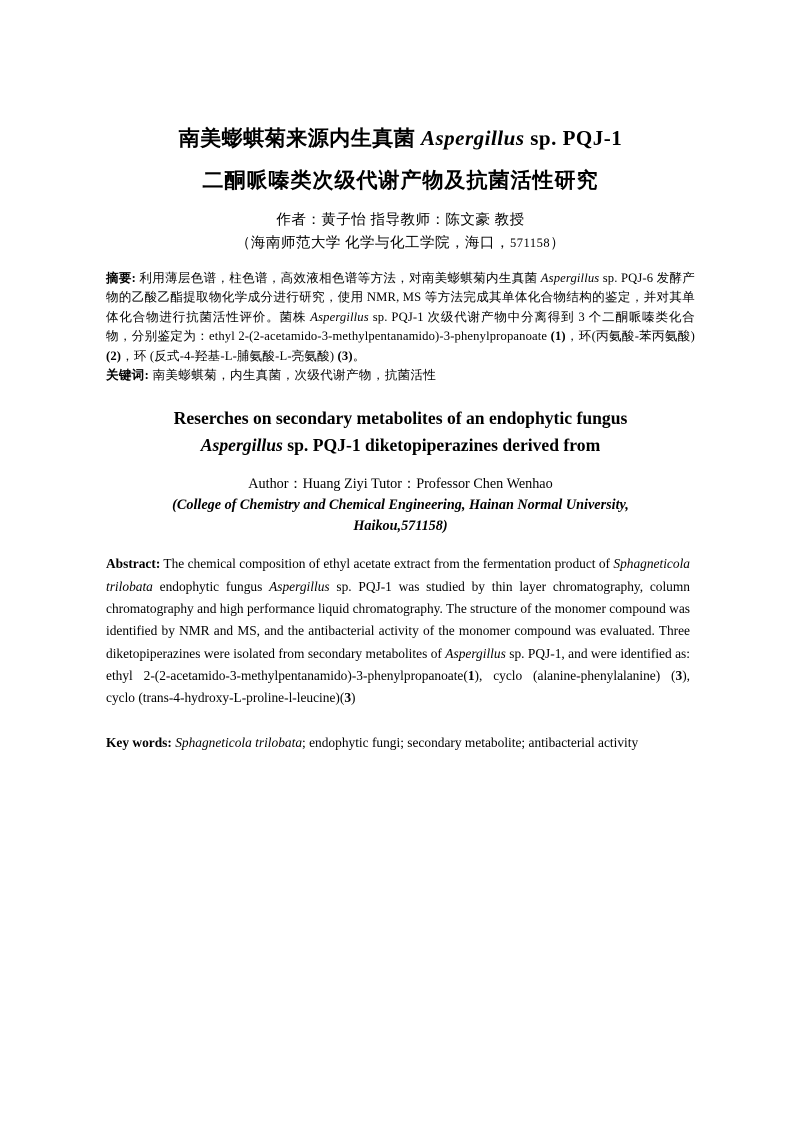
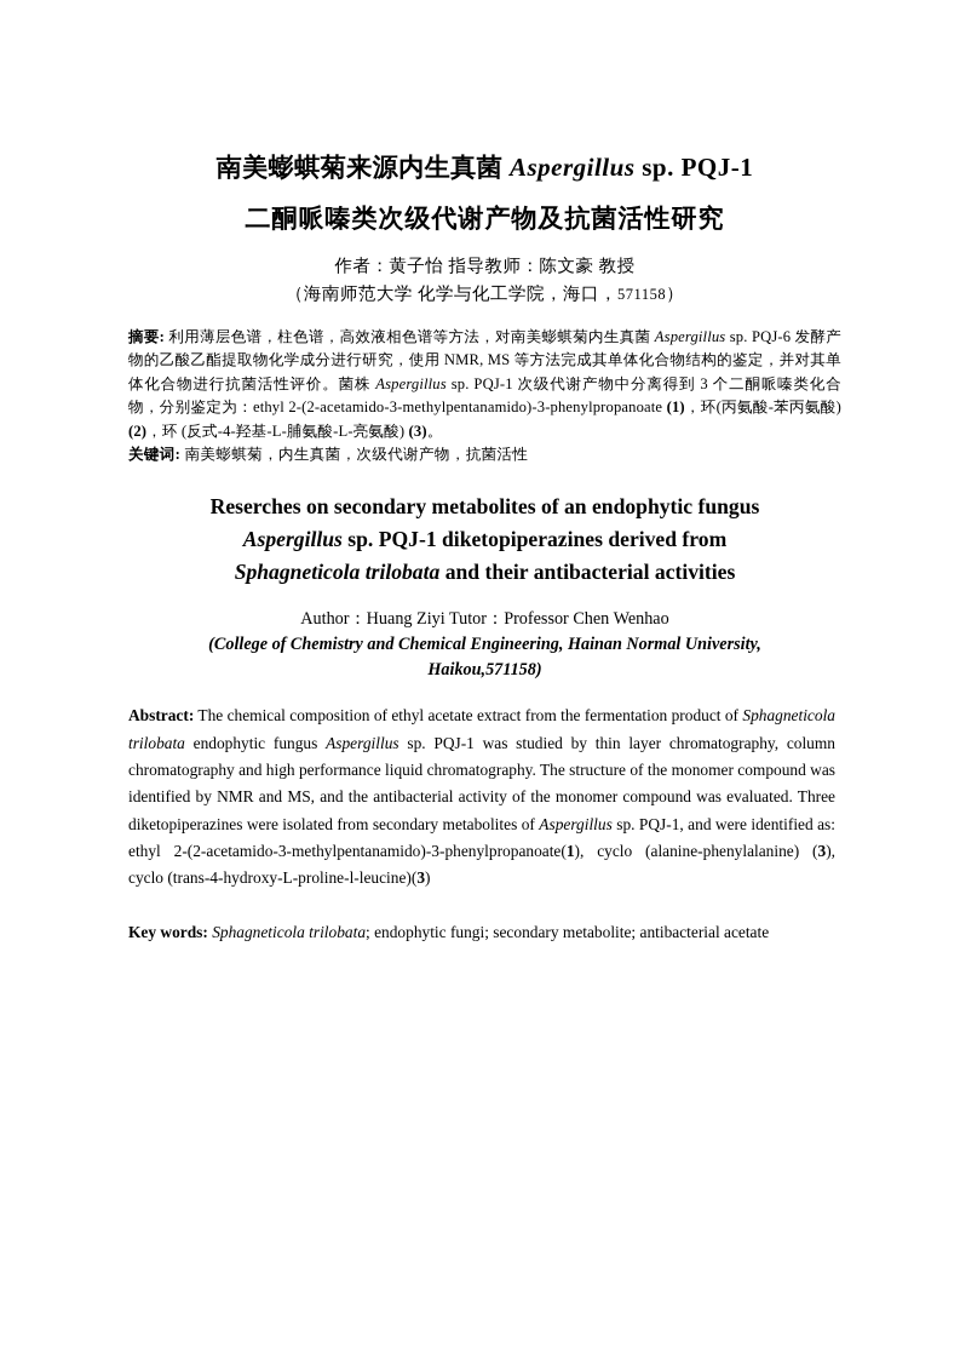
  南美蟛蜞菊来源内生真菌 Aspergillus sp. PQJ-1
  二酮哌嗪类次级代谢产物及抗菌活性研究
  作者：黄子怡 指导教师：陈文豪 教授
  （海南师范大学 化学与化工学院，海口，571158）
  摘要: 利用薄层色谱，柱色谱，高效液相色谱等方法，对南美蟛蜞菊内生真菌 Aspergillus sp. PQJ-6 发酵产物的乙酸乙酯提取物化学成分进行研究，使用 NMR, MS 等方法完成其单体化合物结构的鉴定，并对其单体化合物进行抗菌活性评价。菌株 Aspergillus sp. PQJ-1 次级代谢产物中分离得到 3 个二酮哌嗪类化合物，分别鉴定为：ethyl 2-(2-acetamido-3-methylpentanamido)-3-phenylpropanoate (1)，环(丙氨酸-苯丙氨酸) (2)，环 (反式-4-羟基-L-脯氨酸-L-亮氨酸) (3)。
  关键词: 南美蟛蜞菊，内生真菌，次级代谢产物，抗菌活性
  Reserches on secondary metabolites of an endophytic fungus
  Aspergillus sp. PQJ-1 diketopiperazines derived from
+ Sphagneticola trilobata and their antibacterial activities
  Author：Huang Ziyi Tutor：Professor Chen Wenhao
  (College of Chemistry and Chemical Engineering, Hainan Normal University,
  Haikou,571158)
  Abstract: The chemical composition of ethyl acetate extract from the fermentation product of Sphagneticola trilobata endophytic fungus Aspergillus sp. PQJ-1 was studied by thin layer chromatography, column chromatography and high performance liquid chromatography. The structure of the monomer compound was identified by NMR and MS, and the antibacterial activity of the monomer compound was evaluated. Three diketopiperazines were isolated from secondary metabolites of Aspergillus sp. PQJ-1, and were identified as: ethyl 2-(2-acetamido-3-methylpentanamido)-3-phenylpropanoate(1), cyclo (alanine-phenylalanine) (3), cyclo (trans-4-hydroxy-L-proline-l-leucine)(3)
- Key words: Sphagneticola trilobata; endophytic fungi; secondary metabolite; antibacterial activity
+ Key words: Sphagneticola trilobata; endophytic fungi; secondary metabolite; antibacterial acetate
